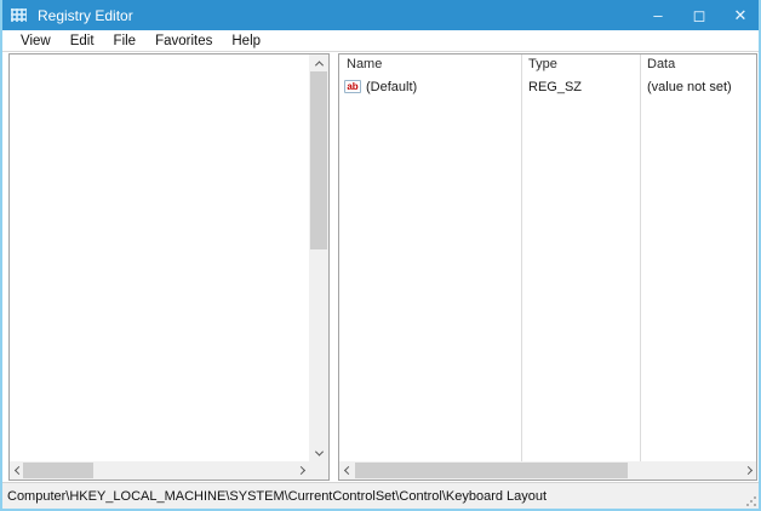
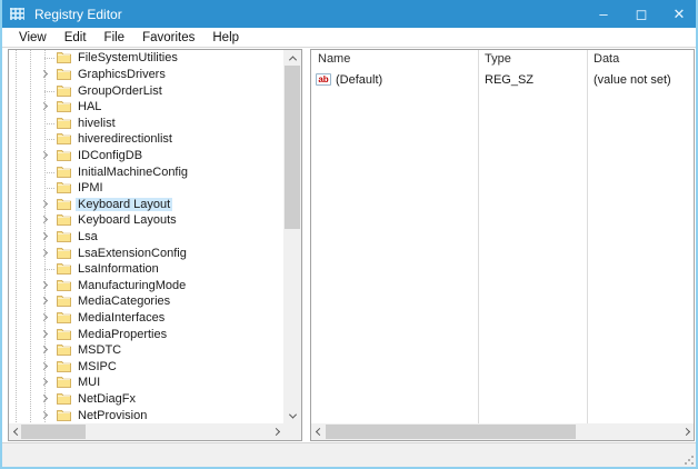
  Registry Editor
  –
  ◻
  ✕
  View
  Edit
  File
  Favorites
  Help
+ FileSystemUtilities
+ GraphicsDrivers
+ GroupOrderList
+ HAL
+ hivelist
+ hiveredirectionlist
+ IDConfigDB
+ InitialMachineConfig
+ IPMI
+ Keyboard Layout
+ Keyboard Layouts
+ Lsa
+ LsaExtensionConfig
+ LsaInformation
+ ManufacturingMode
+ MediaCategories
+ MediaInterfaces
+ MediaProperties
+ MSDTC
+ MSIPC
+ MUI
+ NetDiagFx
+ NetProvision
  Name
  Type
  Data
  ab
  (Default)
  REG_SZ
  (value not set)
- Computer\HKEY_LOCAL_MACHINE\SYSTEM\CurrentControlSet\Control\Keyboard Layout
